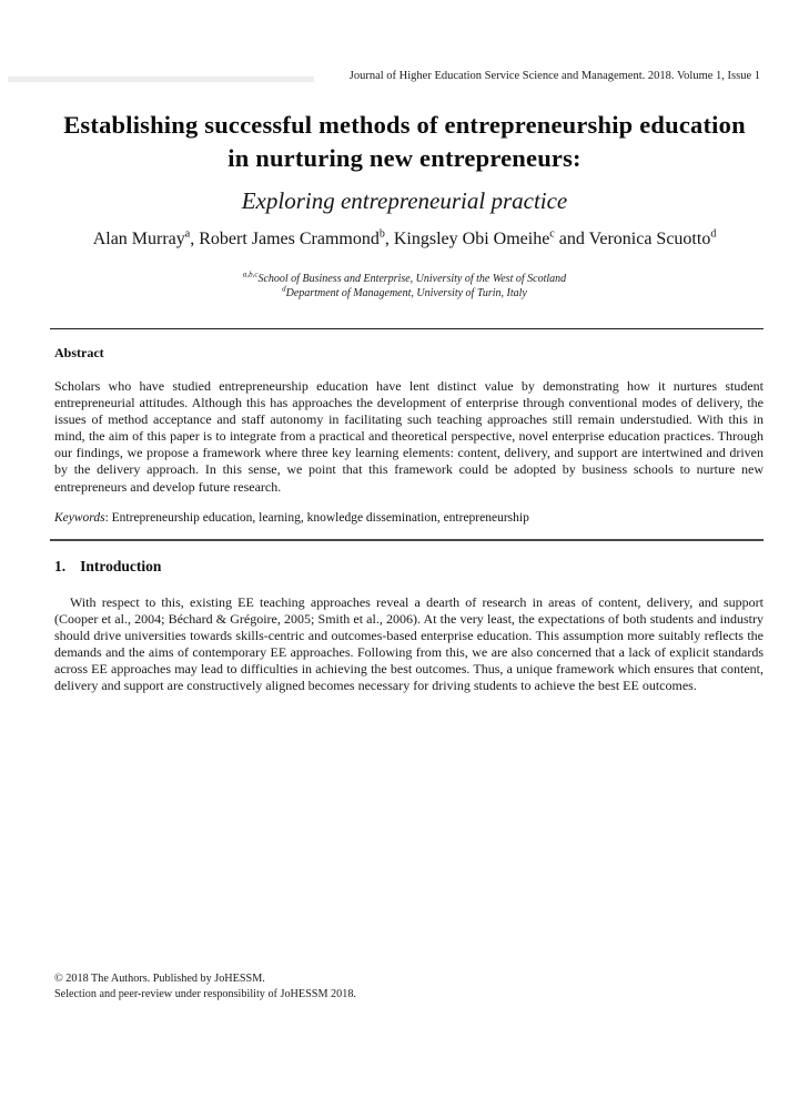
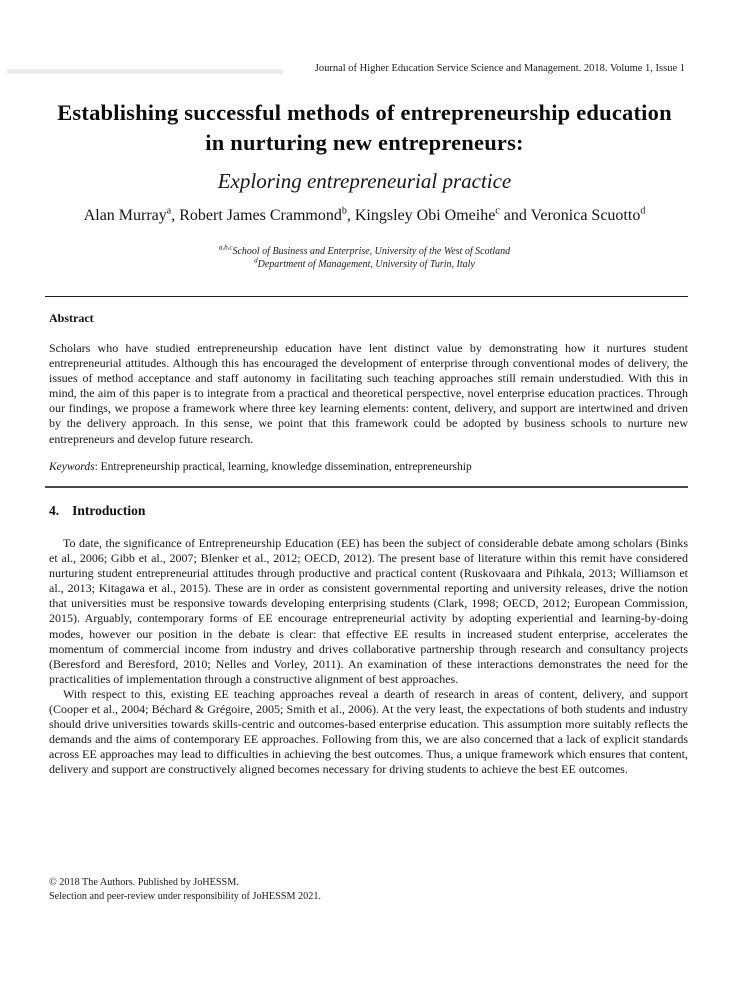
  Journal of Higher Education Service Science and Management. 2018. Volume 1, Issue 1
  Establishing successful methods of entrepreneurship education
  in nurturing new entrepreneurs:
  Exploring entrepreneurial practice
  Alan Murraya, Robert James Crammondb, Kingsley Obi Omeihec and Veronica Scuottod
  a,b,cSchool of Business and Enterprise, University of the West of Scotland
  dDepartment of Management, University of Turin, Italy
  Abstract
- Scholars who have studied entrepreneurship education have lent distinct value by demonstrating how it nurtures student entrepreneurial attitudes. Although this has approaches the development of enterprise through conventional modes of delivery, the issues of method acceptance and staff autonomy in facilitating such teaching approaches still remain understudied. With this in mind, the aim of this paper is to integrate from a practical and theoretical perspective, novel enterprise education practices. Through our findings, we propose a framework where three key learning elements: content, delivery, and support are intertwined and driven by the delivery approach. In this sense, we point that this framework could be adopted by business schools to nurture new entrepreneurs and develop future research.
+ Scholars who have studied entrepreneurship education have lent distinct value by demonstrating how it nurtures student entrepreneurial attitudes. Although this has encouraged the development of enterprise through conventional modes of delivery, the issues of method acceptance and staff autonomy in facilitating such teaching approaches still remain understudied. With this in mind, the aim of this paper is to integrate from a practical and theoretical perspective, novel enterprise education practices. Through our findings, we propose a framework where three key learning elements: content, delivery, and support are intertwined and driven by the delivery approach. In this sense, we point that this framework could be adopted by business schools to nurture new entrepreneurs and develop future research.
- Keywords: Entrepreneurship education, learning, knowledge dissemination, entrepreneurship
+ Keywords: Entrepreneurship practical, learning, knowledge dissemination, entrepreneurship
- 1. Introduction
+ 4. Introduction
+ To date, the significance of Entrepreneurship Education (EE) has been the subject of considerable debate among scholars (Binks et al., 2006; Gibb et al., 2007; Blenker et al., 2012; OECD, 2012). The present base of literature within this remit have considered nurturing student entrepreneurial attitudes through productive and practical content (Ruskovaara and Pihkala, 2013; Williamson et al., 2013; Kitagawa et al., 2015). These are in order as consistent governmental reporting and university releases, drive the notion that universities must be responsive towards developing enterprising students (Clark, 1998; OECD, 2012; European Commission, 2015). Arguably, contemporary forms of EE encourage entrepreneurial activity by adopting experiential and learning-by-doing modes, however our position in the debate is clear: that effective EE results in increased student enterprise, accelerates the momentum of commercial income from industry and drives collaborative partnership through research and consultancy projects (Beresford and Beresford, 2010; Nelles and Vorley, 2011). An examination of these interactions demonstrates the need for the practicalities of implementation through a constructive alignment of best approaches.
  With respect to this, existing EE teaching approaches reveal a dearth of research in areas of content, delivery, and support (Cooper et al., 2004; Béchard & Grégoire, 2005; Smith et al., 2006). At the very least, the expectations of both students and industry should drive universities towards skills-centric and outcomes-based enterprise education. This assumption more suitably reflects the demands and the aims of contemporary EE approaches. Following from this, we are also concerned that a lack of explicit standards across EE approaches may lead to difficulties in achieving the best outcomes. Thus, a unique framework which ensures that content, delivery and support are constructively aligned becomes necessary for driving students to achieve the best EE outcomes.
  © 2018 The Authors. Published by JoHESSM.
- Selection and peer-review under responsibility of JoHESSM 2018.
+ Selection and peer-review under responsibility of JoHESSM 2021.
